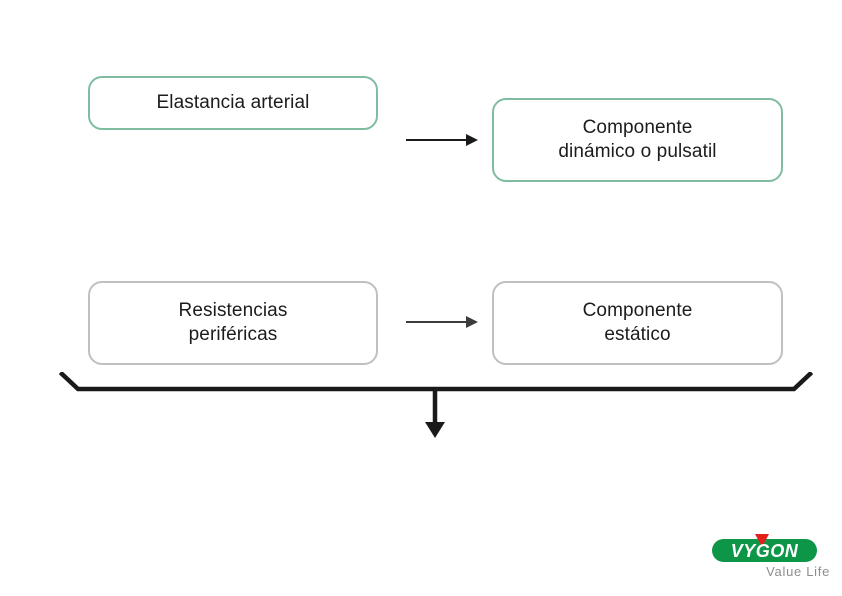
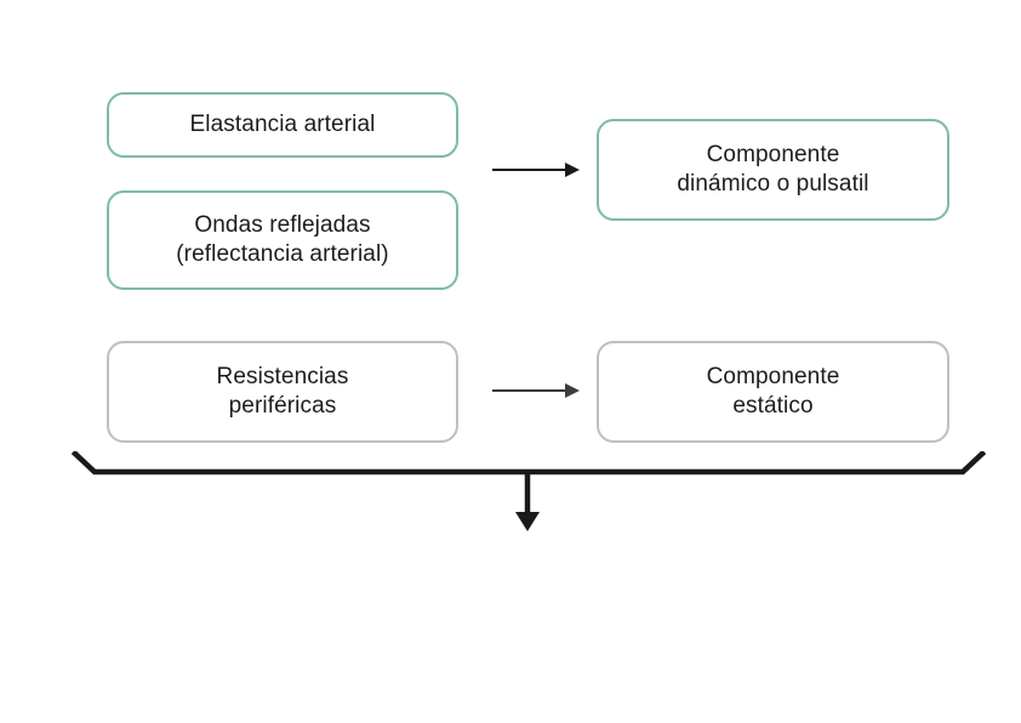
  Elastancia arterial
+ Ondas reflejadas
+ (reflectancia arterial)
  Componente
  dinámico o pulsatil
  Resistencias
  periféricas
  Componente
  estático
- VYGON
- Value Life
